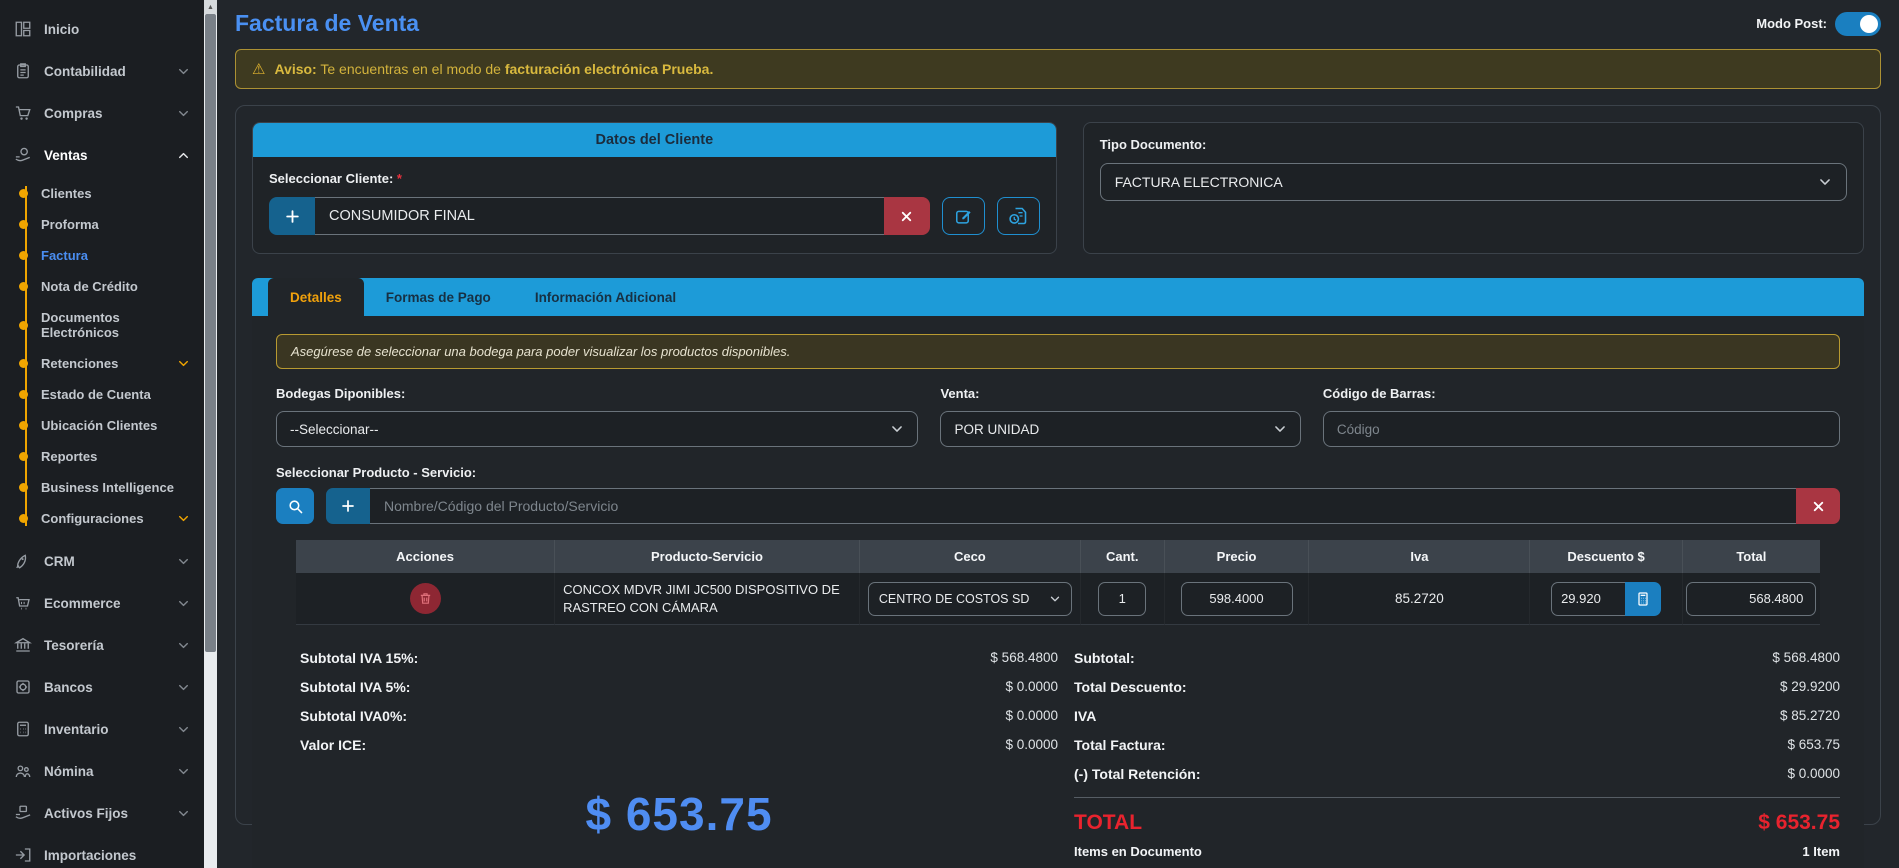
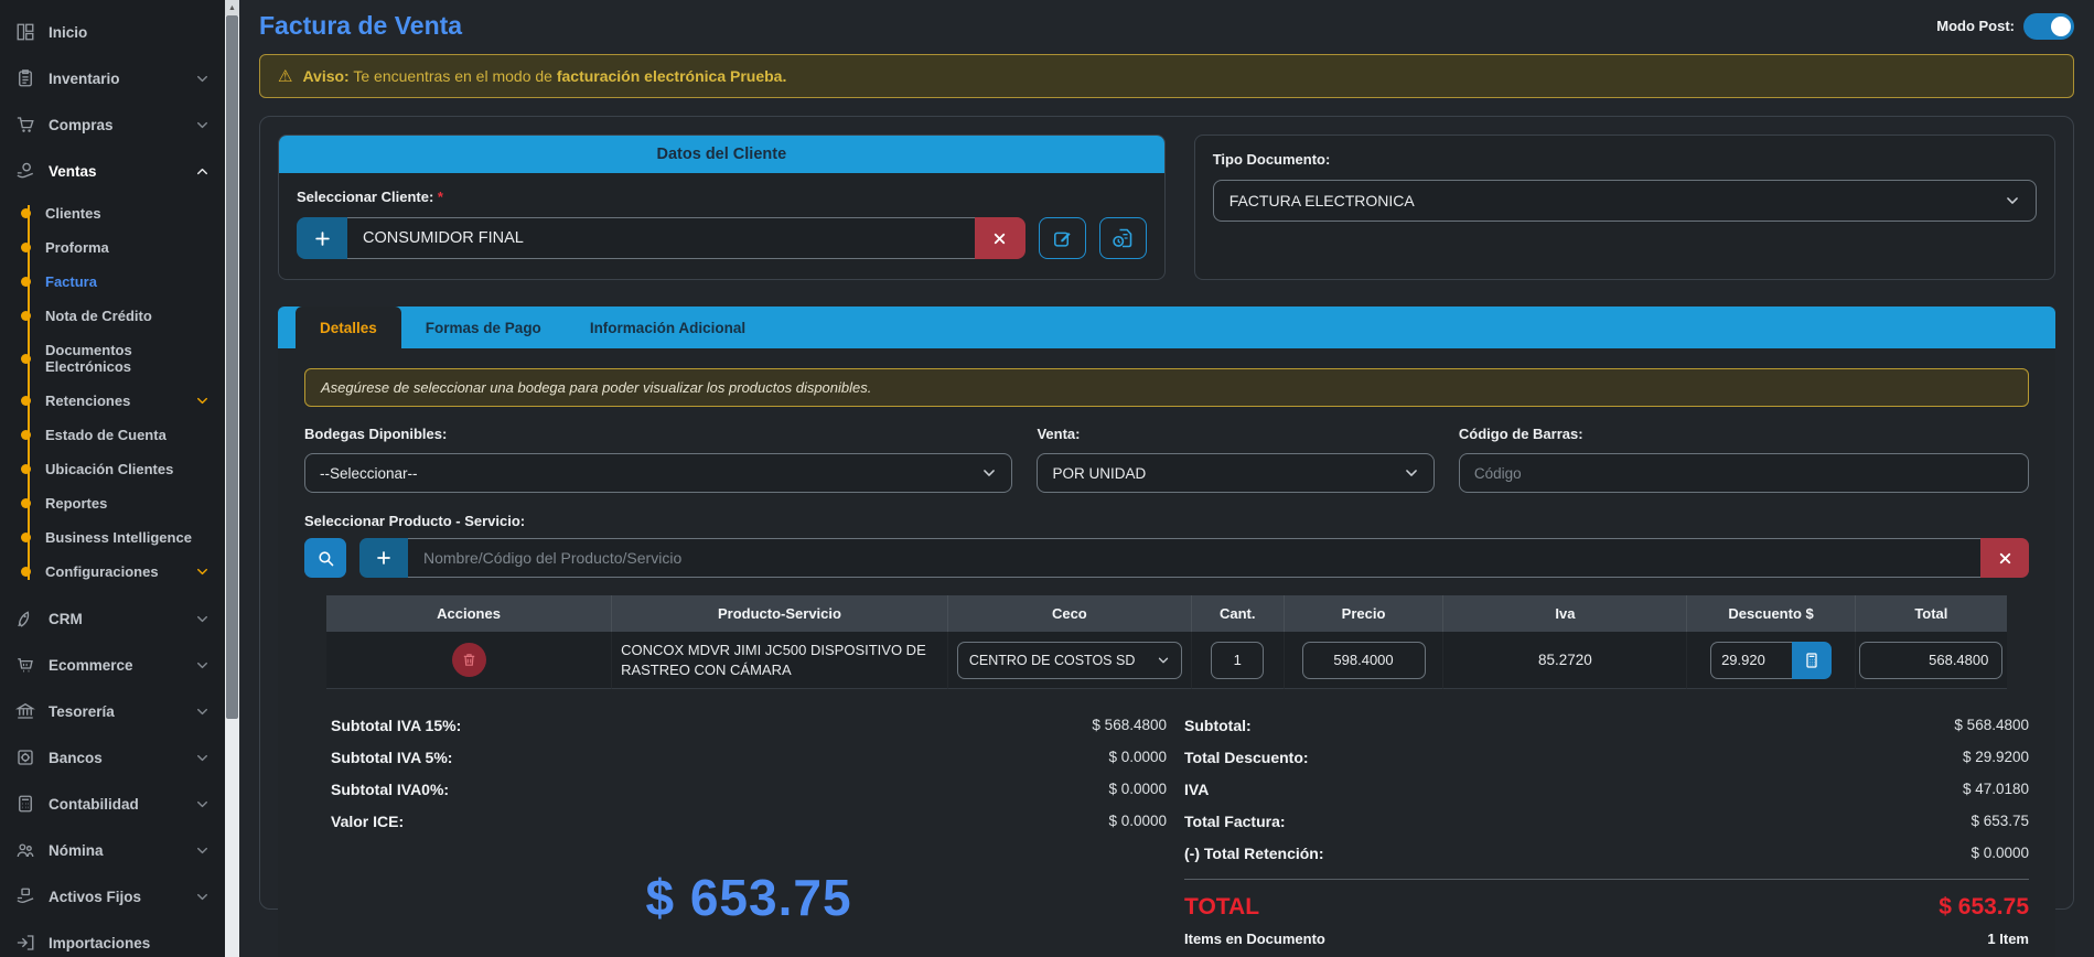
  Inicio
- Contabilidad
+ Inventario
  Compras
  Ventas
  Clientes
  Proforma
  Factura
  Nota de Crédito
  Documentos Electrónicos
  Retenciones
  Estado de Cuenta
  Ubicación Clientes
  Reportes
  Business Intelligence
  Configuraciones
  CRM
  Ecommerce
  Tesorería
  Bancos
- Inventario
+ Contabilidad
  Nómina
  Activos Fijos
  Importaciones
  Factura de Venta
  Modo Post:
  ⚠
  Aviso: Te encuentras en el modo de facturación electrónica Prueba.
  Datos del Cliente
  Seleccionar Cliente: *
  CONSUMIDOR FINAL
  Tipo Documento:
  FACTURA ELECTRONICA
  Detalles
  Formas de Pago
  Información Adicional
  Asegúrese de seleccionar una bodega para poder visualizar los productos disponibles.
  Bodegas Diponibles:
  --Seleccionar--
  Venta:
  POR UNIDAD
  Código de Barras: Código
  Seleccionar Producto - Servicio:
  Nombre/Código del Producto/Servicio
  Acciones
  Producto-Servicio
  Ceco
  Cant.
  Precio
  Iva
  Descuento $
  Total
  CONCOX MDVR JIMI JC500 DISPOSITIVO DE RASTREO CON CÁMARA
  CENTRO DE COSTOS SD
  1
  598.4000
  85.2720
  29.920
  568.4800
  Subtotal IVA 15%:
  $ 568.4800
  Subtotal IVA 5%:
  $ 0.0000
  Subtotal IVA0%:
  $ 0.0000
  Valor ICE:
  $ 0.0000
  $ 653.75
  Subtotal:
  $ 568.4800
  Total Descuento:
  $ 29.9200
  IVA
- $ 85.2720
+ $ 47.0180
  Total Factura:
  $ 653.75
  (-) Total Retención:
  $ 0.0000
  TOTAL
  $ 653.75
  Items en Documento
  1 Item
